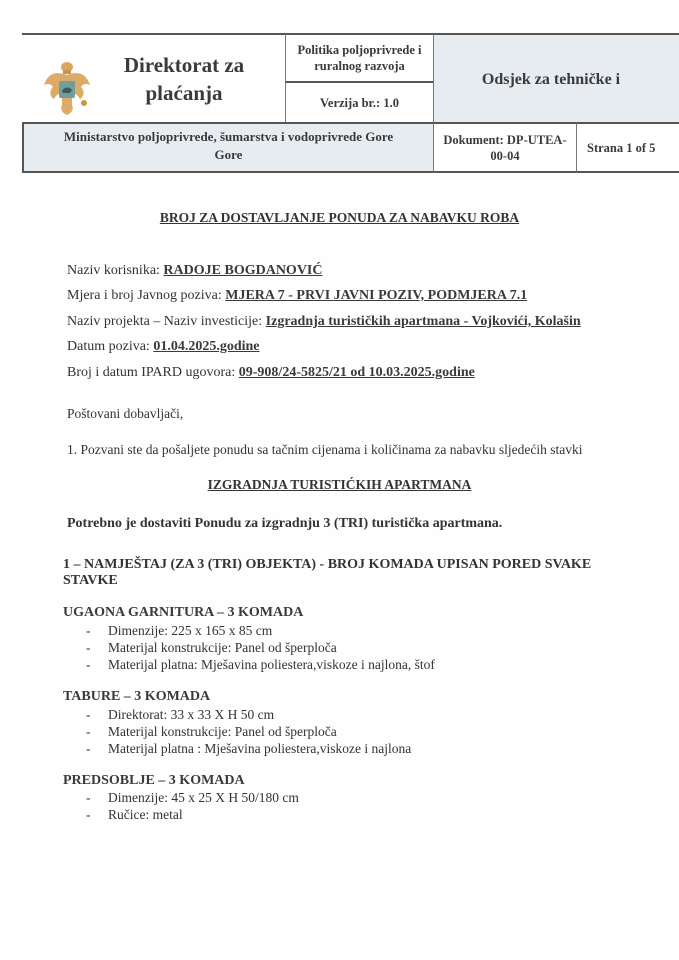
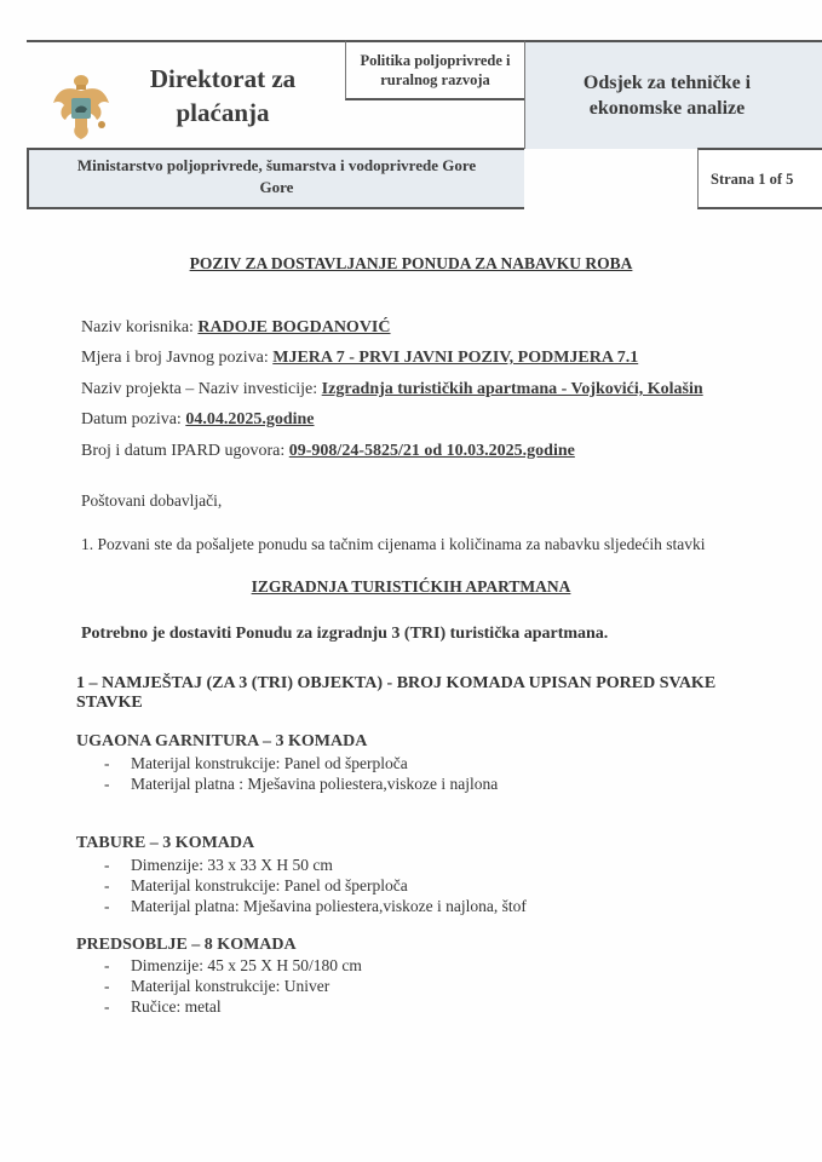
  Direktorat za
  plaćanja
  Politika poljoprivrede i
  ruralnog razvoja
- Verzija br.: 1.0
  Odsjek za tehničke i
+ ekonomske analize
  Ministarstvo poljoprivrede, šumarstva i vodoprivrede Gore
  Gore
- Dokument: DP-UTEA-
- 00-04
  Strana 1 of 5
- BROJ ZA DOSTAVLJANJE PONUDA ZA NABAVKU ROBA
+ POZIV ZA DOSTAVLJANJE PONUDA ZA NABAVKU ROBA
  Naziv korisnika: RADOJE BOGDANOVIĆ
  Mjera i broj Javnog poziva: MJERA 7 - PRVI JAVNI POZIV, PODMJERA 7.1
  Naziv projekta – Naziv investicije: Izgradnja turističkih apartmana - Vojkovići, Kolašin
- Datum poziva: 01.04.2025.godine
+ Datum poziva: 04.04.2025.godine
  Broj i datum IPARD ugovora: 09-908/24-5825/21 od 10.03.2025.godine
  Poštovani dobavljači,
  1. Pozvani ste da pošaljete ponudu sa tačnim cijenama i količinama za nabavku sljedećih stavki
  IZGRADNJA TURISTIĆKIH APARTMANA
  Potrebno je dostaviti Ponudu za izgradnju 3 (TRI) turistička apartmana.
  1 – NAMJEŠTAJ (ZA 3 (TRI) OBJEKTA) - BROJ KOMADA UPISAN PORED SVAKE STAVKE
  UGAONA GARNITURA – 3 KOMADA
- Dimenzije: 225 x 165 x 85 cm
  Materijal konstrukcije: Panel od šperploča
- Materijal platna: Mješavina poliestera,viskoze i najlona, štof
+ Materijal platna : Mješavina poliestera,viskoze i najlona
  TABURE – 3 KOMADA
- Direktorat: 33 x 33 X H 50 cm
+ Dimenzije: 33 x 33 X H 50 cm
  Materijal konstrukcije: Panel od šperploča
- Materijal platna : Mješavina poliestera,viskoze i najlona
+ Materijal platna: Mješavina poliestera,viskoze i najlona, štof
- PREDSOBLJE – 3 KOMADA
+ PREDSOBLJE – 8 KOMADA
  Dimenzije: 45 x 25 X H 50/180 cm
+ Materijal konstrukcije: Univer
  Ručice: metal
